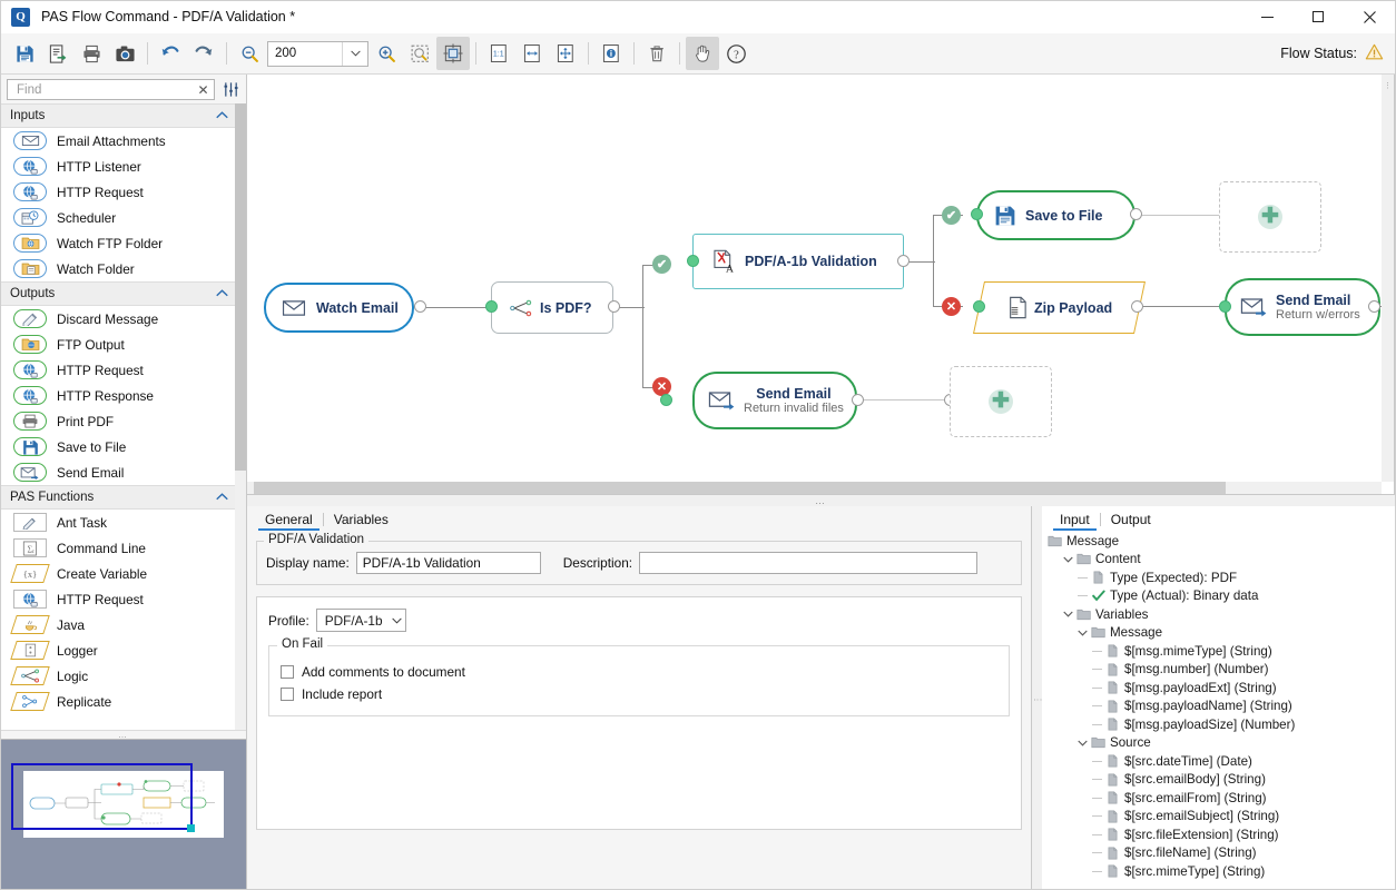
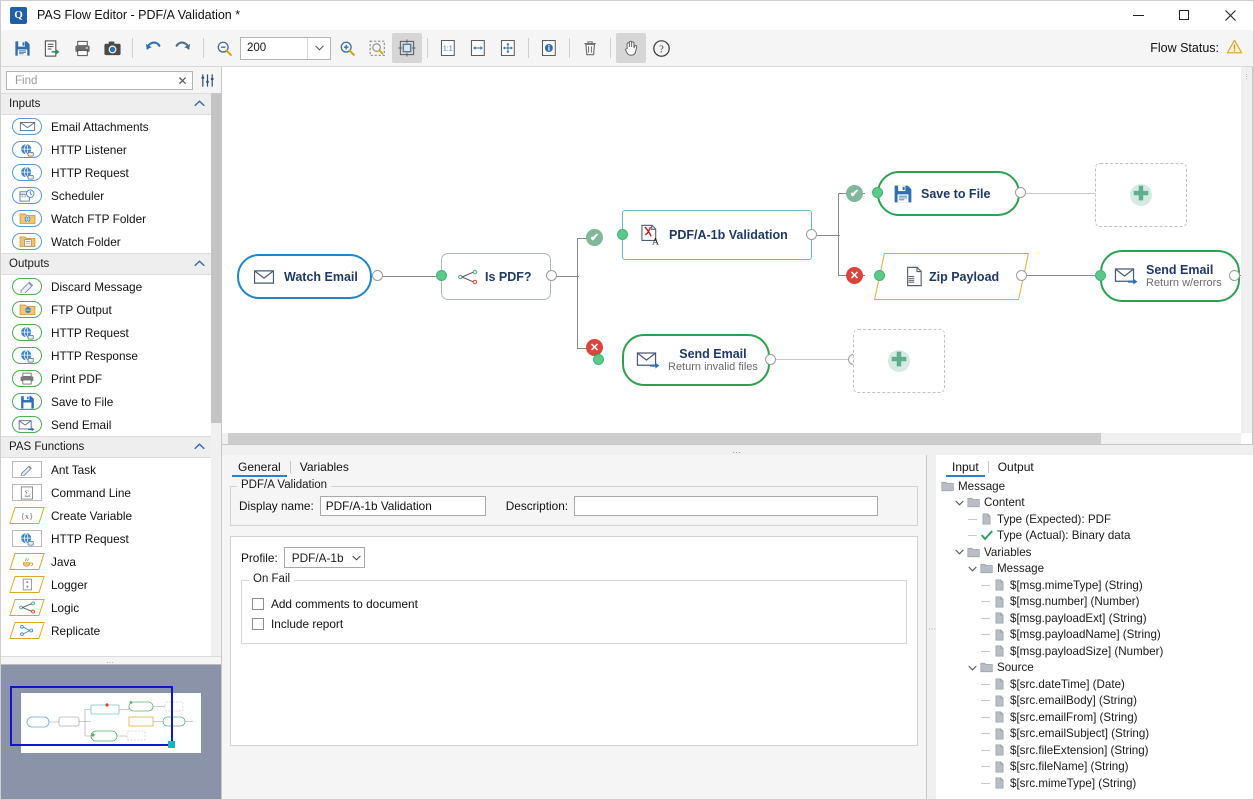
- PAS Flow Command - PDF/A Validation *
+ PAS Flow Editor - PDF/A Validation *
  200
  1:1
  ?
  Flow Status:
  Find
  ✕
  Inputs
  Email Attachments
  HTTP Listener
  HTTP Request
  Scheduler
  Watch FTP Folder
  Watch Folder
  Outputs
  Discard Message
  FTP Output
  HTTP Request
  HTTP Response
  Print PDF
  Save to File
  Send Email
  PAS Functions
  Ant Task
  Command Line
  {x}
  Create Variable
  HTTP Request
  Java
  Logger
  Logic
  Replicate
  …
  Watch Email
  Is PDF?
  ✔
  ✕
  A
  PDF/A-1b Validation
  ✔
  ✕
  Save to File
  ✚
  Zip Payload
  Send Email
  Return w/errors
  Send Email
  Return invalid files
  ✚
  …
  General
  Variables
  PDF/A Validation
  Display name:
  PDF/A-1b Validation
  Description:
  Profile:
  PDF/A-1b
  On Fail
  Add comments to document
  Include report
  Input
  Output
  Message
  Content
  Type (Expected): PDF
  Type (Actual): Binary data
  Variables
  Message
  $[msg.mimeType] (String)
  $[msg.number] (Number)
  $[msg.payloadExt] (String)
  $[msg.payloadName] (String)
  $[msg.payloadSize] (Number)
  Source
  $[src.dateTime] (Date)
  $[src.emailBody] (String)
  $[src.emailFrom] (String)
  $[src.emailSubject] (String)
  $[src.fileExtension] (String)
  $[src.fileName] (String)
  $[src.mimeType] (String)
